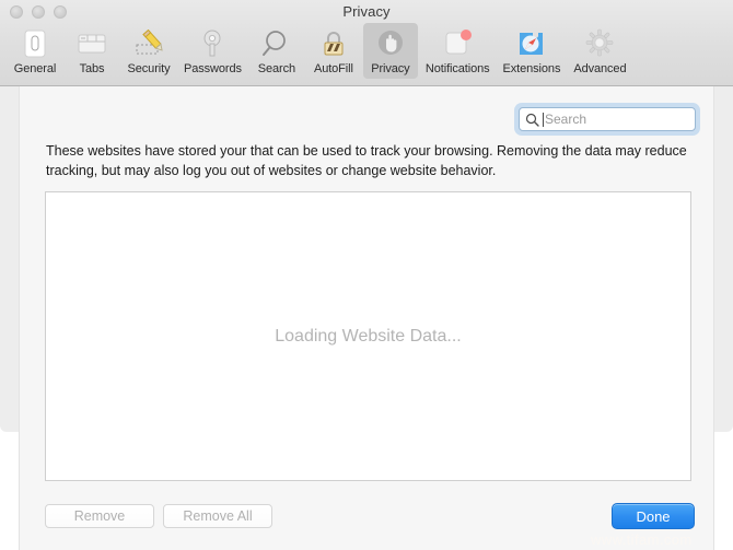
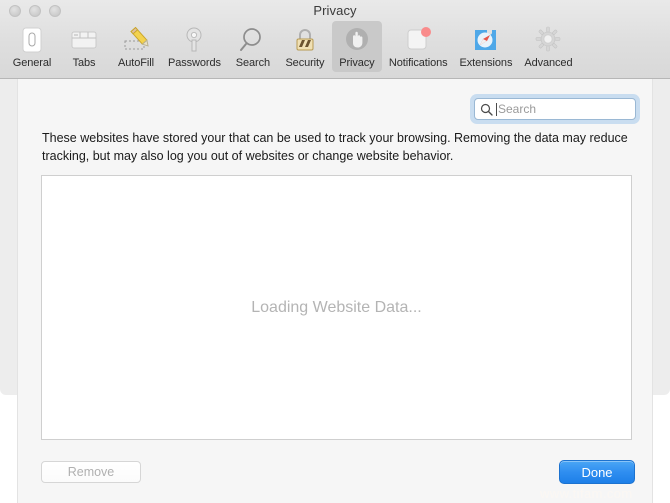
  Privacy
  General
  Tabs
- Security
+ AutoFill
  Passwords
  Search
- AutoFill
+ Security
  Privacy
  Notifications
  Extensions
  Advanced
  Search
  These websites have stored your that can be used to track your browsing. Removing the data may reduce tracking, but may also log you out of websites or change website behavior.
  Loading Website Data...
  Remove
- Remove All
  Done
